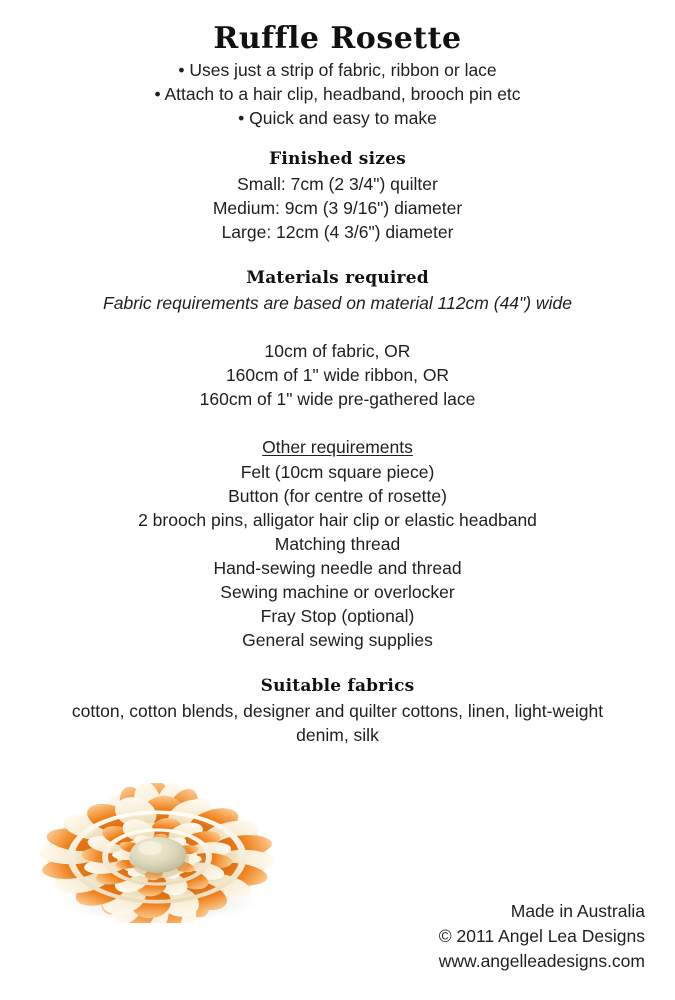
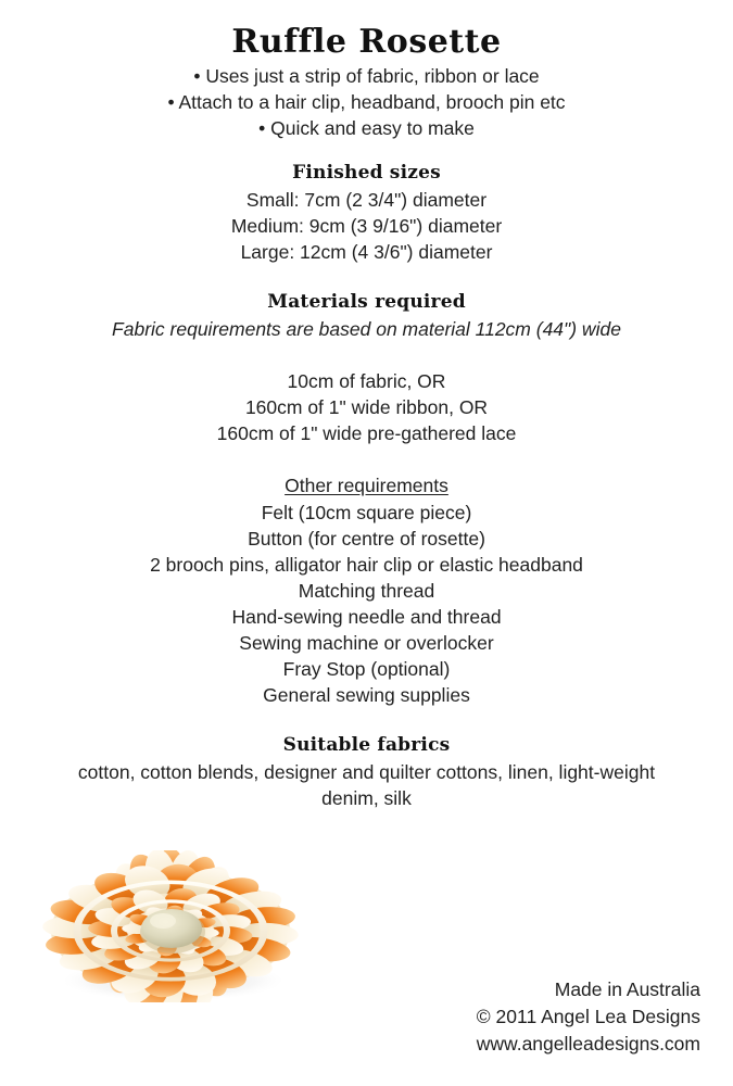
  Ruffle Rosette
  • Uses just a strip of fabric, ribbon or lace
  • Attach to a hair clip, headband, brooch pin etc
  • Quick and easy to make
  Finished sizes
- Small: 7cm (2 3/4") quilter
+ Small: 7cm (2 3/4") diameter
  Medium: 9cm (3 9/16") diameter
  Large: 12cm (4 3/6") diameter
  Materials required
  Fabric requirements are based on material 112cm (44") wide
  10cm of fabric, OR
  160cm of 1" wide ribbon, OR
  160cm of 1" wide pre-gathered lace
  Other requirements
  Felt (10cm square piece)
  Button (for centre of rosette)
  2 brooch pins, alligator hair clip or elastic headband
  Matching thread
  Hand-sewing needle and thread
  Sewing machine or overlocker
  Fray Stop (optional)
  General sewing supplies
  Suitable fabrics
  cotton, cotton blends, designer and quilter cottons, linen, light-weight
  denim, silk
  Made in Australia
  © 2011 Angel Lea Designs
  www.angelleadesigns.com
